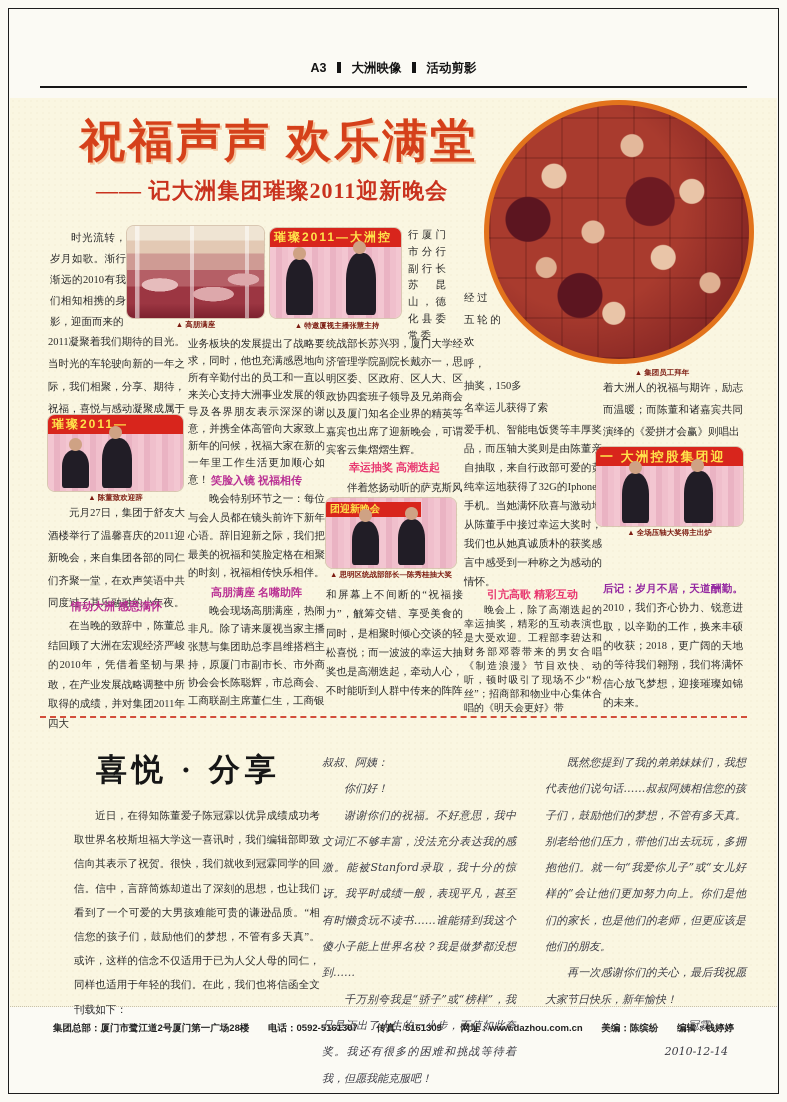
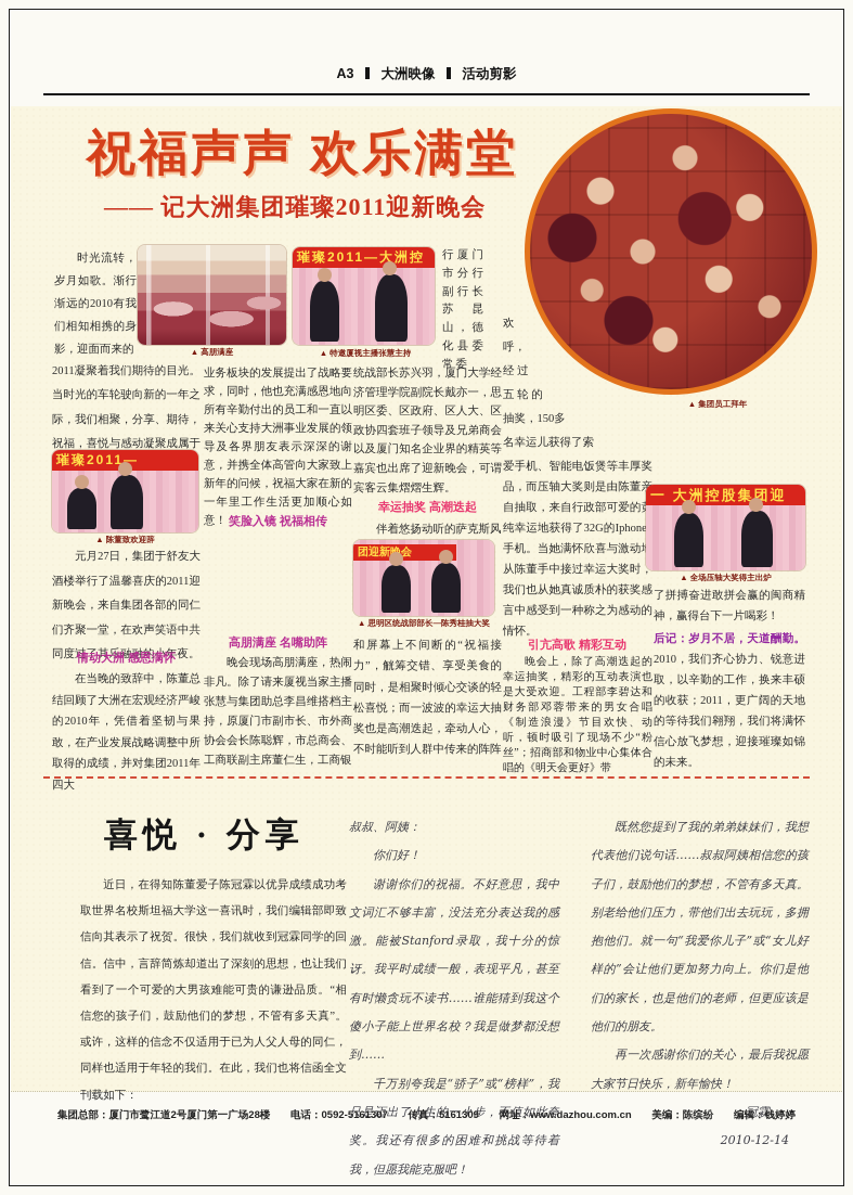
  A3 大洲映像 活动剪影
  祝福声声 欢乐满堂
  —— 记大洲集团璀璨2011迎新晚会
  ▲ 集团员工拜年
  时光流转，岁月如歌。渐行渐远的2010有我们相知相携的身影，迎面而来的
  ▲ 高朋满座
  2011凝聚着我们期待的目光。当时光的车轮驶向新的一年之际，我们相聚，分享、期待，祝福，喜悦与感动凝聚成属于
  璀璨2011—
  ▲ 陈董致欢迎辞
  元月27日，集团于舒友大酒楼举行了温馨喜庆的2011迎新晚会，来自集团各部的同仁们齐聚一堂，在欢声笑语中共同度过了其乐融融的小年夜。
  情动大洲 感恩满怀
  在当晚的致辞中，陈董总结回顾了大洲在宏观经济严峻的2010年，凭借着坚韧与果敢，在产业发展战略调整中所取得的成绩，并对集团2011年四大
  业务板块的发展提出了战略要求，同时，他也充满感恩地向所有辛勤付出的员工和一直以来关心支持大洲事业发展的领导及各界朋友表示深深的谢意，并携全体高管向大家致上新年的问候，祝福大家在新的一年里工作生活更加顺心如意！
  笑脸入镜 祝福相传
- 晚会特别环节之一：每位与会人员都在镜头前许下新年心语。辞旧迎新之际，我们把最美的祝福和笑脸定格在相聚的时刻，祝福相传快乐相伴。
  高朋满座 名嘴助阵
  晚会现场高朋满座，热闹非凡。除了请来厦视当家主播张慧与集团助总李昌维搭档主持，原厦门市副市长、市外商协会会长陈聪辉，市总商会、工商联副主席董仁生，工商银
  璀璨2011—大洲控
  ▲ 特邀厦视主播张慧主持
  行厦门市分行副行长苏昆山，德化县委常委
  统战部长苏兴羽，厦门大学经济管理学院副院长戴亦一，思明区委、区政府、区人大、区政协四套班子领导及兄弟商会以及厦门知名企业界的精英等嘉宾也出席了迎新晚会，可谓宾客云集熠熠生辉。
  幸运抽奖 高潮迭起
  伴着悠扬动听的萨克斯风
  团迎新会
  ▲ 思明区统战部部长—陈秀桂抽大奖
  和屏幕上不间断的“祝福接力”，觥筹交错、享受美食的同时，是相聚时倾心交谈的轻松喜悦；而一波波的幸运大抽奖也是高潮迭起，牵动人心，不时能听到人群中传来的阵阵
- 经 过
+ 欢
- 五 轮 的
+ 呼，
- 欢
+ 经 过
- 呼，
+ 五 轮 的
  抽奖，150多
  名幸运儿获得了索
  爱手机、智能电饭煲等丰厚奖品，而压轴大奖则是由陈董自抽取，来自行政部可爱的纯幸运地获得了32G的Iphone手机。当她满怀欣喜与激动从陈董手中接过幸运大奖时，我们也从她真诚质朴的获奖感言中感受到一种称之为感动的情怀。
  引亢高歌 精彩互动
  晚会上，除了高潮迭起的幸运抽奖，精彩的互动表演也是大受欢迎。工程部李碧达和财务部邓蓉带来的男女合唱《制造浪漫》节目欢快、动听，顿时吸引了现场不少“粉丝”；招商部和物业中心集体合唱的《明天会更好》带
- 着大洲人的祝福与期许，励志而温暖；而陈董和诸嘉宾共同演绎的《爱拼才会赢》则唱出
  一 大洲控股集团迎
  ▲ 全场压轴大奖得主出炉
+ 了拼搏奋进敢拼会赢的闽商精神，赢得台下一片喝彩！
- 后记：岁月不居，天道酬勤。2010，我们齐心协力、锐意进取，以辛勤的工作，换来丰硕的收获；2018，更广阔的天地的等待我们翱翔，我们将满怀信心放飞梦想，迎接璀璨如锦的未来。
+ 后记：岁月不居，天道酬勤。2010，我们齐心协力、锐意进取，以辛勤的工作，换来丰硕的收获；2011，更广阔的天地的等待我们翱翔，我们将满怀信心放飞梦想，迎接璀璨如锦的未来。
  喜悦 · 分享
  近日，在得知陈董爱子陈冠霖以优异成绩成功考取世界名校斯坦福大学这一喜讯时，我们编辑部即致信向其表示了祝贺。很快，我们就收到冠霖同学的回信。信中，言辞简炼却道出了深刻的思想，也让我们看到了一个可爱的大男孩难能可贵的谦逊品质。“相信您的孩子们，鼓励他们的梦想，不管有多天真”。或许，这样的信念不仅适用于已为人父人母的同仁，同样也适用于年轻的我们。在此，我们也将信函全文刊载如下：
  叔叔、阿姨：
  你们好！
  谢谢你们的祝福。不好意思，我中文词汇不够丰富，没法充分表达我的感激。能被Stanford录取，我十分的惊讶。我平时成绩一般，表现平凡，甚至有时懒贪玩不读书……谁能猜到我这个傻小子能上世界名校？我是做梦都没想到……
  千万别夸我是“骄子”或“榜样”，我只是迈出了人生的一小步，不值如此夸奖。我还有很多的困难和挑战等待着我，但愿我能克服吧！
  既然您提到了我的弟弟妹妹们，我想代表他们说句话……叔叔阿姨相信您的孩子们，鼓励他们的梦想，不管有多天真。别老给他们压力，带他们出去玩玩，多拥抱他们。就一句“我爱你儿子”或“女儿好样的”会让他们更加努力向上。你们是他们的家长，也是他们的老师，但更应该是他们的朋友。
  再一次感谢你们的关心，最后我祝愿大家节日快乐，新年愉快！
  冠霖
  2010-12-14
  集团总部：厦门市鹭江道2号厦门第一广场28楼 电话：0592-5161307 传真：5161309 网址：www.dazhou.com.cn 美编：陈缤纷 编辑：钱婷婷
